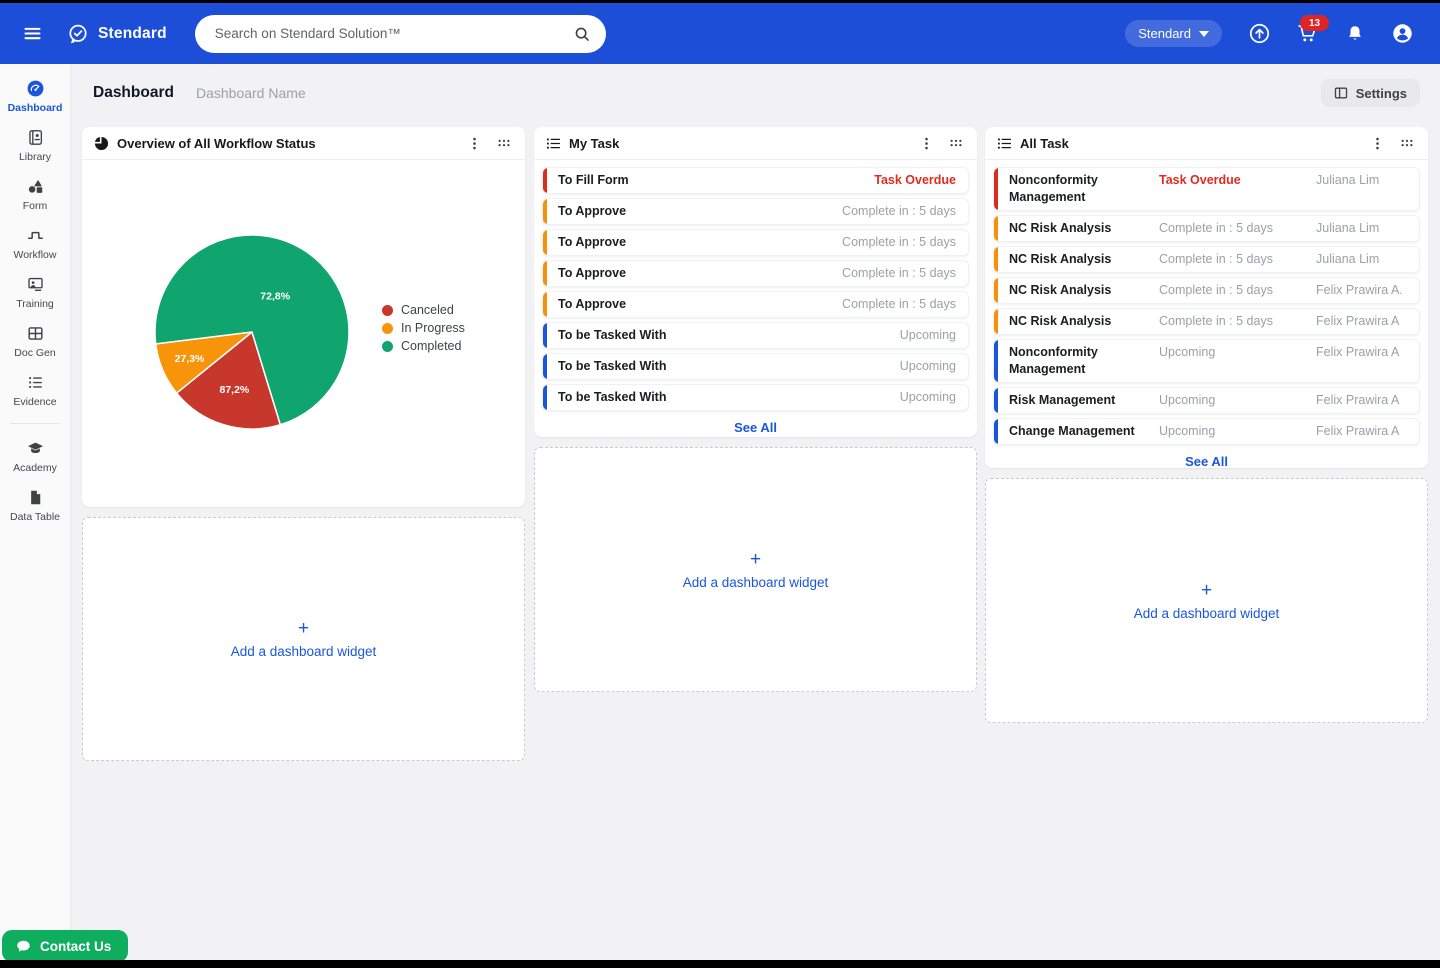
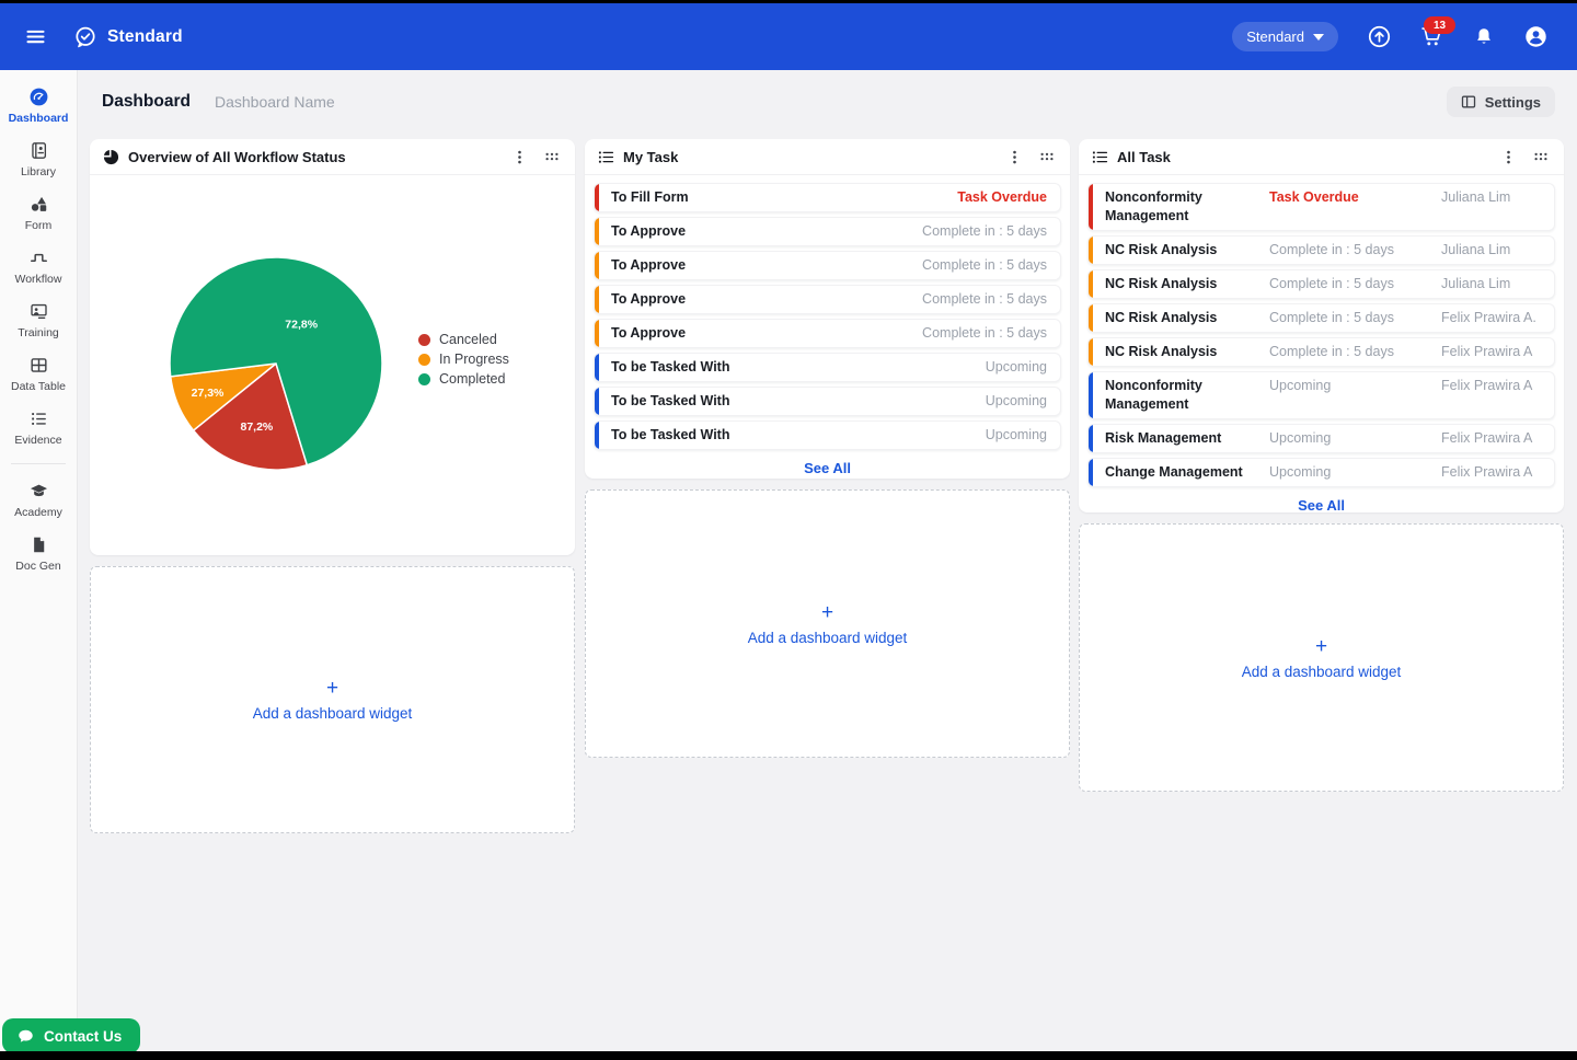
  Stendard
- Search on Stendard Solution™
  Stendard
  13
  Dashboard
  Library
  Form
  Workflow
  Training
- Doc Gen
+ Data Table
  Evidence
  Academy
- Data Table
+ Doc Gen
  Dashboard
  Dashboard Name
  Settings
  Overview of All Workflow Status
  87,2%
  27,3%
  72,8%
  Canceled
  In Progress
  Completed
  My Task
  To Fill Form
  Task Overdue
  To Approve
  Complete in : 5 days
  To Approve
  Complete in : 5 days
  To Approve
  Complete in : 5 days
  To Approve
  Complete in : 5 days
  To be Tasked With
  Upcoming
  To be Tasked With
  Upcoming
  To be Tasked With
  Upcoming
  See All
  All Task
  Nonconformity Management
  Task Overdue
  Juliana Lim
  NC Risk Analysis
  Complete in : 5 days
  Juliana Lim
  NC Risk Analysis
  Complete in : 5 days
  Juliana Lim
  NC Risk Analysis
  Complete in : 5 days
  Felix Prawira A.
  NC Risk Analysis
  Complete in : 5 days
  Felix Prawira A
  Nonconformity Management
  Upcoming
  Felix Prawira A
  Risk Management
  Upcoming
  Felix Prawira A
  Change Management
  Upcoming
  Felix Prawira A
  See All
  +
  Add a dashboard widget
  +
  Add a dashboard widget
  +
  Add a dashboard widget
  Contact Us
